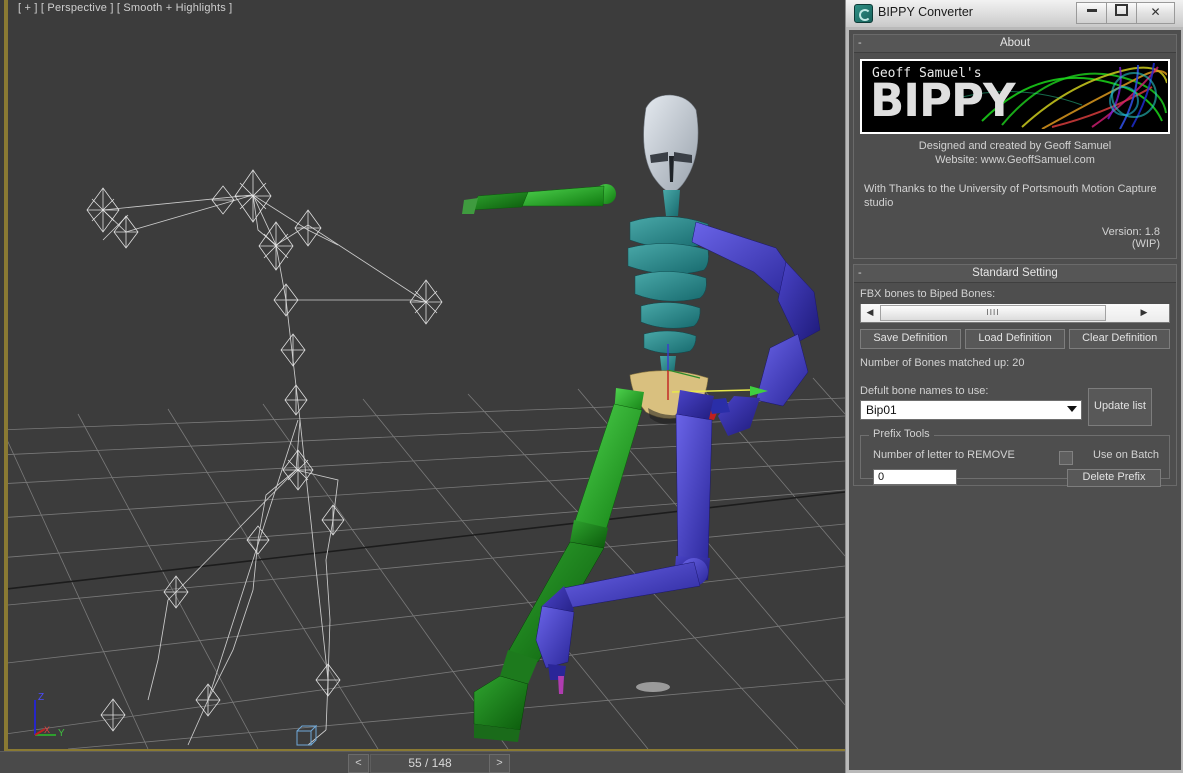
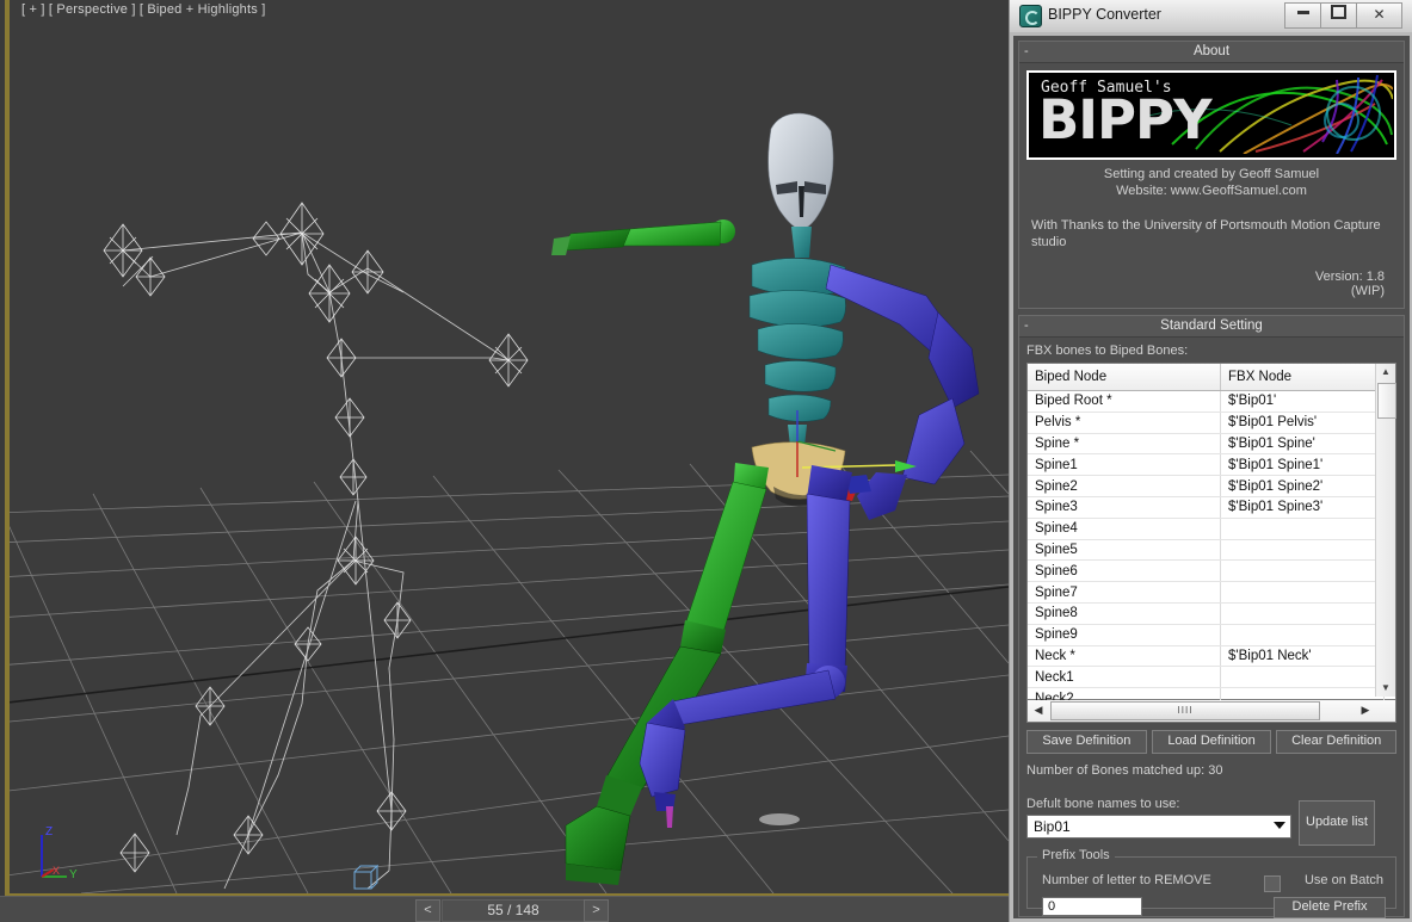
- [ + ] [ Perspective ] [ Smooth + Highlights ]
+ [ + ] [ Perspective ] [ Biped + Highlights ]
  Z
  Y
  X
  <
  55 / 148
  >
  BIPPY Converter
  ✕
  -
  About
  Geoff Samuel's
  BIPPY
- Designed and created by Geoff Samuel
+ Setting and created by Geoff Samuel
  Website: www.GeoffSamuel.com
  With Thanks to the University of Portsmouth Motion Capture studio
  Version: 1.8
  (WIP)
  -
  Standard Setting
  FBX bones to Biped Bones:
+ Biped Node	FBX Node
+ Biped Root *	$'Bip01'
+ Pelvis *	$'Bip01 Pelvis'
+ Spine *	$'Bip01 Spine'
+ Spine1	$'Bip01 Spine1'
+ Spine2	$'Bip01 Spine2'
+ Spine3	$'Bip01 Spine3'
+ Spine4
+ Spine5
+ Spine6
+ Spine7
+ Spine8
+ Spine9
+ Neck *	$'Bip01 Neck'
+ Neck1
+ Neck2
+ ▲
+ ▼
  ◀
  IIII
  ▶
  Save Definition
  Load Definition
  Clear Definition
- Number of Bones matched up: 20
+ Number of Bones matched up: 30
  Defult bone names to use:
  Bip01
  Update list
  Prefix Tools
  Number of letter to REMOVE
  Use on Batch
  0
  Delete Prefix
